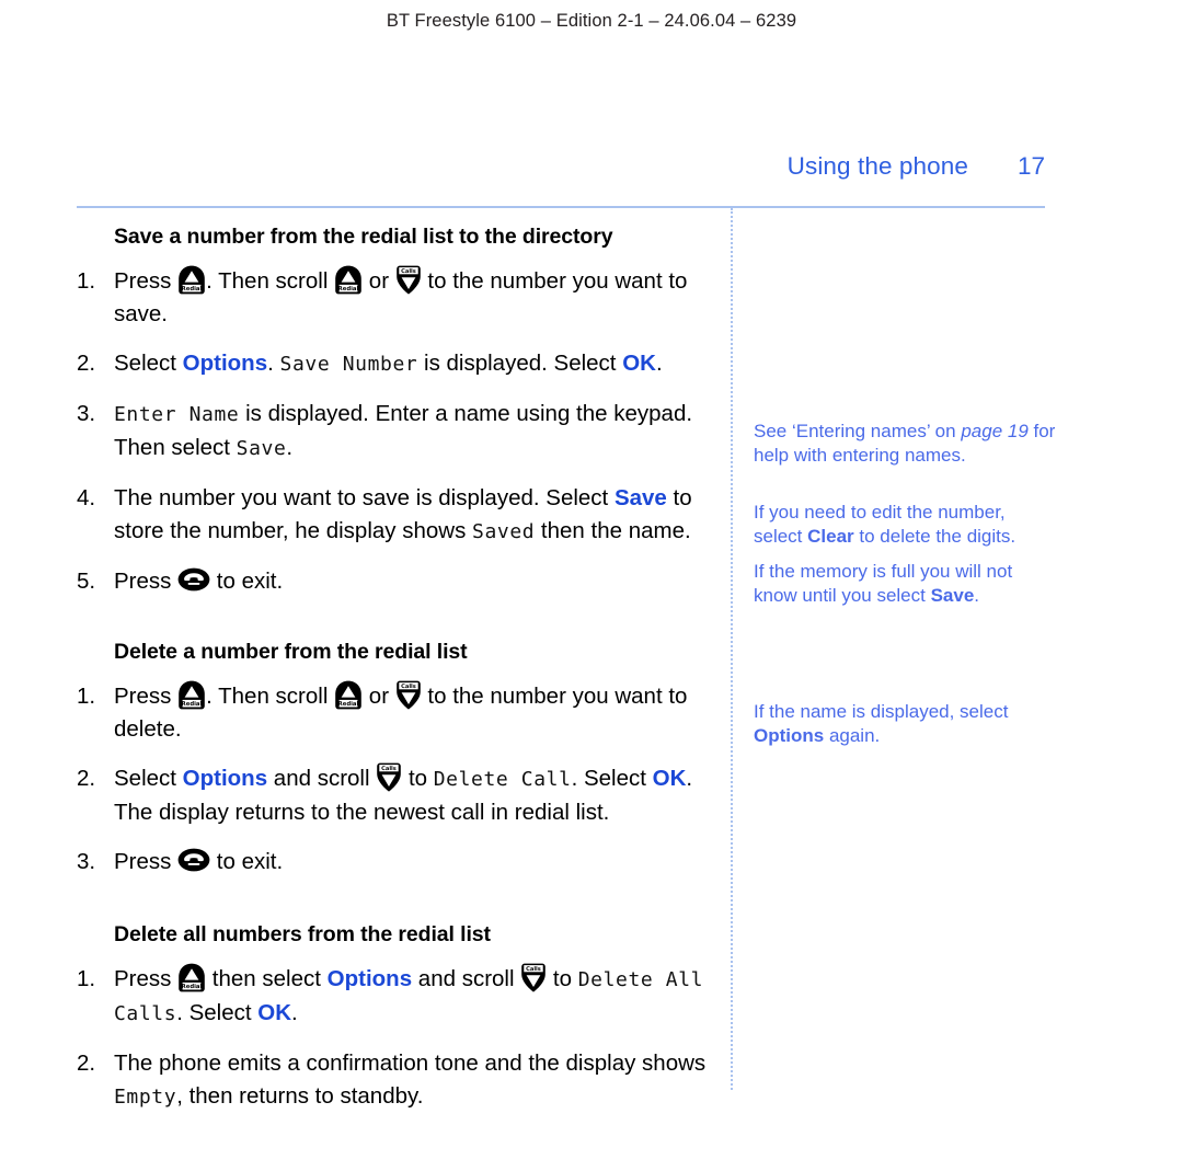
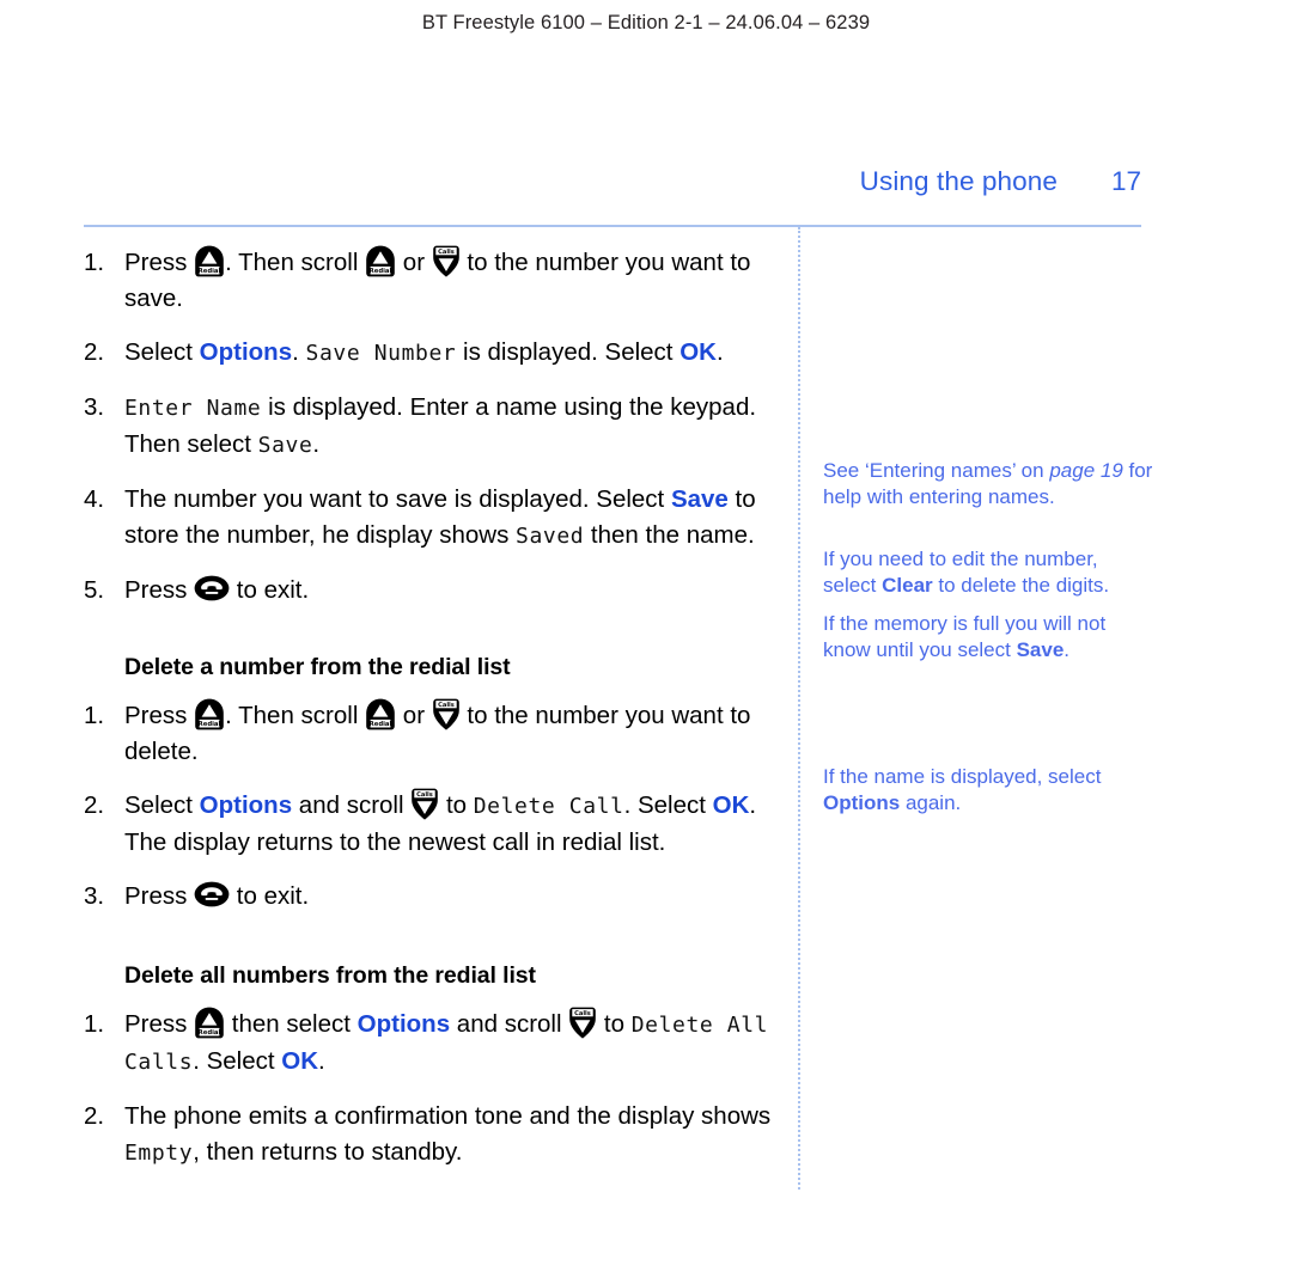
  BT Freestyle 6100 – Edition 2-1 – 24.06.04 – 6239
  Using the phone
  17
- Save a number from the redial list to the directory
  1.
  Press . Then scroll or to the number you want to save.
  2.
  Select Options. Save Number is displayed. Select OK.
  3.
  Enter Name is displayed. Enter a name using the keypad. Then select Save.
  4.
  The number you want to save is displayed. Select Save to store the number, he display shows Saved then the name.
  5.
  Press to exit.
  Delete a number from the redial list
  1.
  Press . Then scroll or to the number you want to delete.
  2.
  Select Options and scroll to Delete Call. Select OK. The display returns to the newest call in redial list.
  3.
  Press to exit.
  Delete all numbers from the redial list
  1.
  Press then select Options and scroll to Delete All Calls. Select OK.
  2.
  The phone emits a confirmation tone and the display shows Empty, then returns to standby.
  See ‘Entering names’ on page 19 for help with entering names.
  If you need to edit the number, select Clear to delete the digits.
  If the memory is full you will not know until you select Save.
  If the name is displayed, select Options again.
